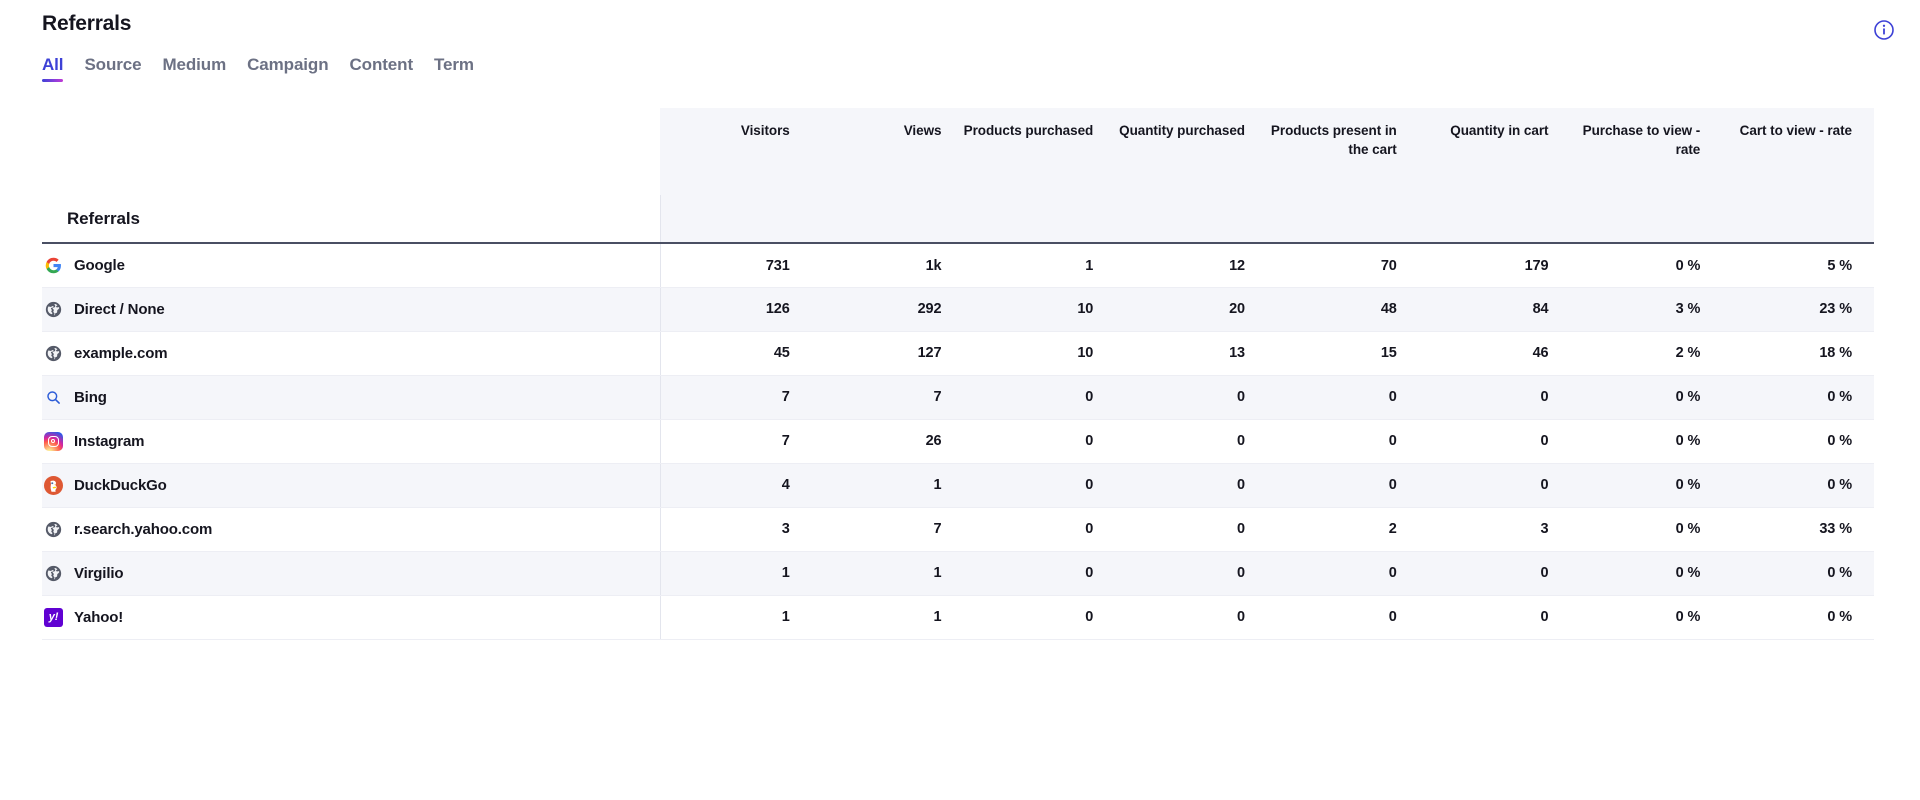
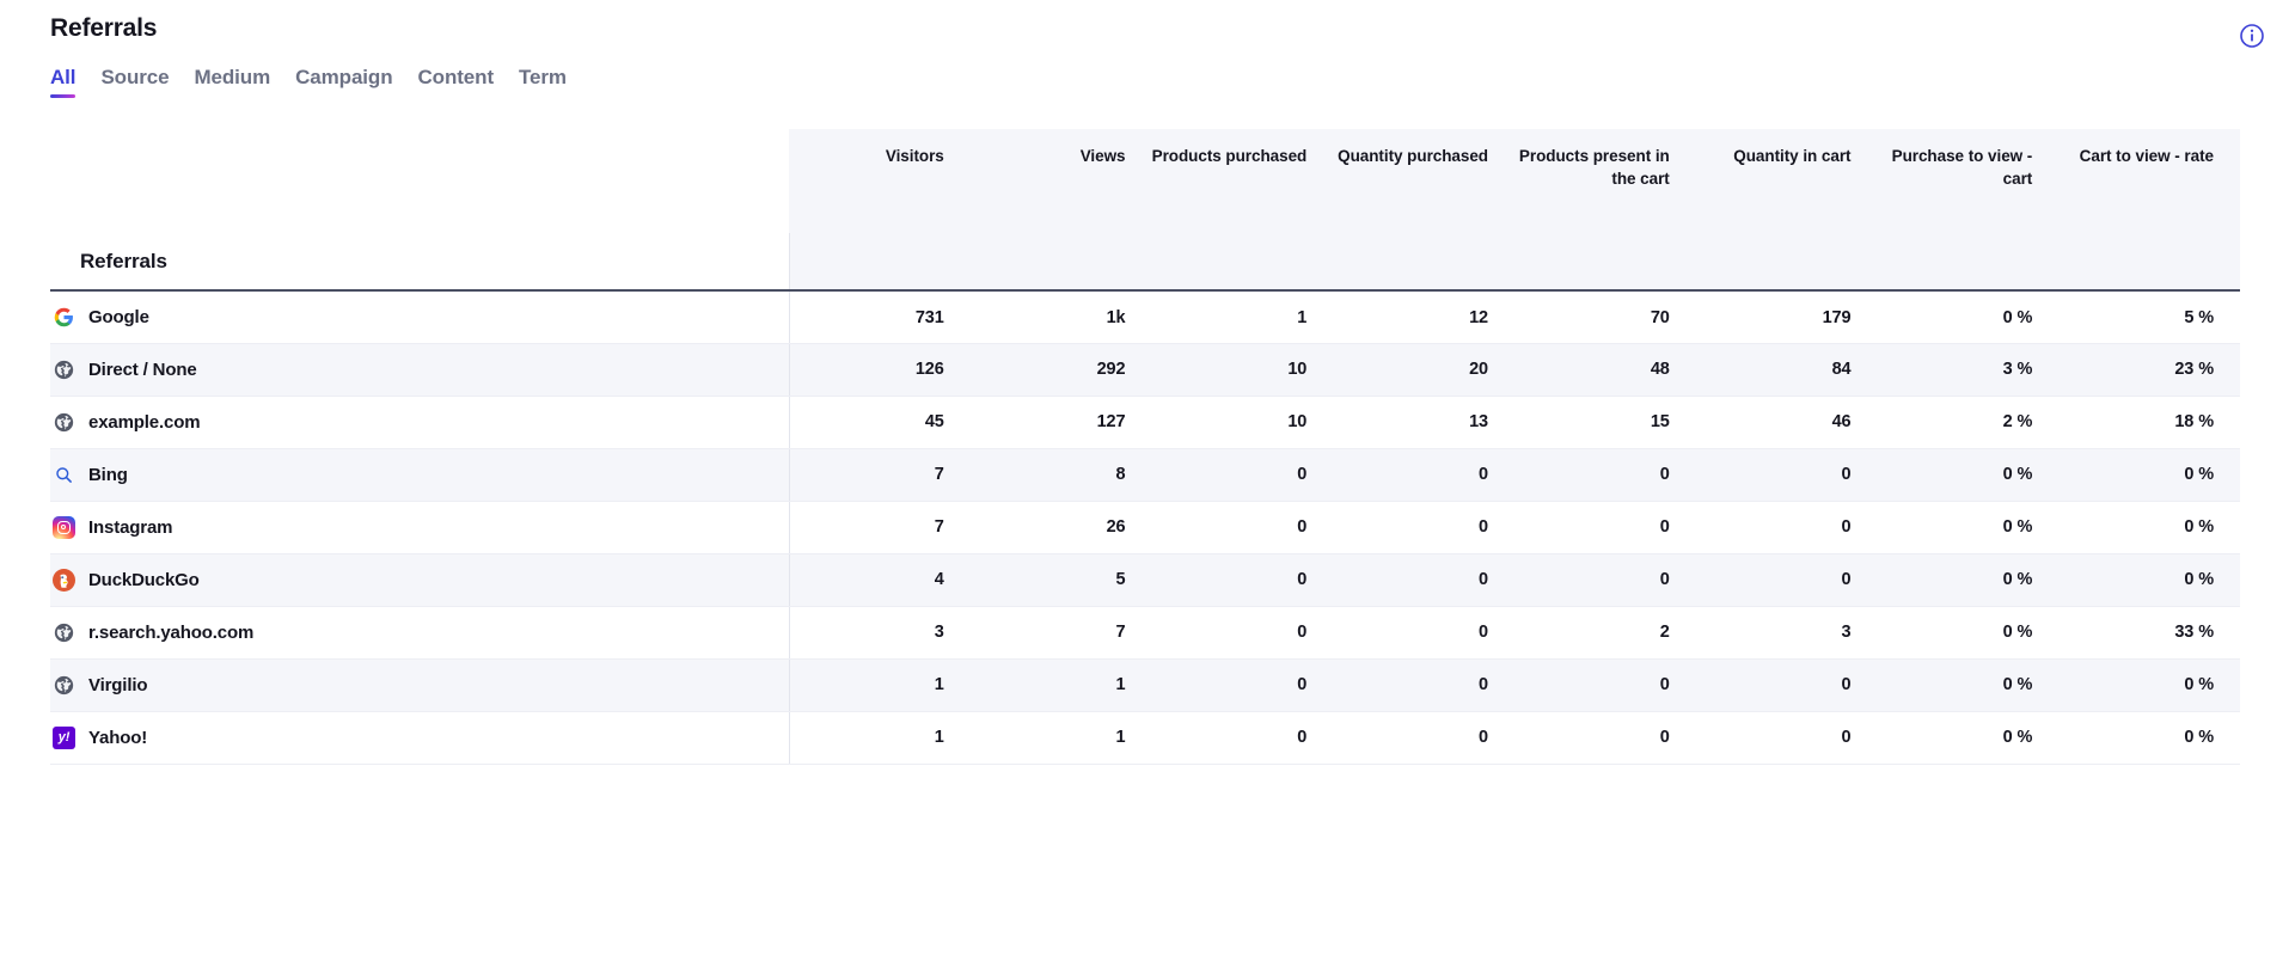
  Referrals
  All
  Source
  Medium
  Campaign
  Content
  Term
- 	Visitors	Views	Products purchased	Quantity purchased	Products present in the cart	Quantity in cart	Purchase to view - rate	Cart to view - rate
+ 	Visitors	Views	Products purchased	Quantity purchased	Products present in the cart	Quantity in cart	Purchase to view - cart	Cart to view - rate
  Referrals
  Google	731	1k	1	12	70	179	0 %	5 %
  Direct / None	126	292	10	20	48	84	3 %	23 %
  example.com	45	127	10	13	15	46	2 %	18 %
- Bing	7	7	0	0	0	0	0 %	0 %
+ Bing	7	8	0	0	0	0	0 %	0 %
  Instagram	7	26	0	0	0	0	0 %	0 %
- DuckDuckGo	4	1	0	0	0	0	0 %	0 %
+ DuckDuckGo	4	5	0	0	0	0	0 %	0 %
  r.search.yahoo.com	3	7	0	0	2	3	0 %	33 %
  Virgilio	1	1	0	0	0	0	0 %	0 %
  y! Yahoo!	1	1	0	0	0	0	0 %	0 %
